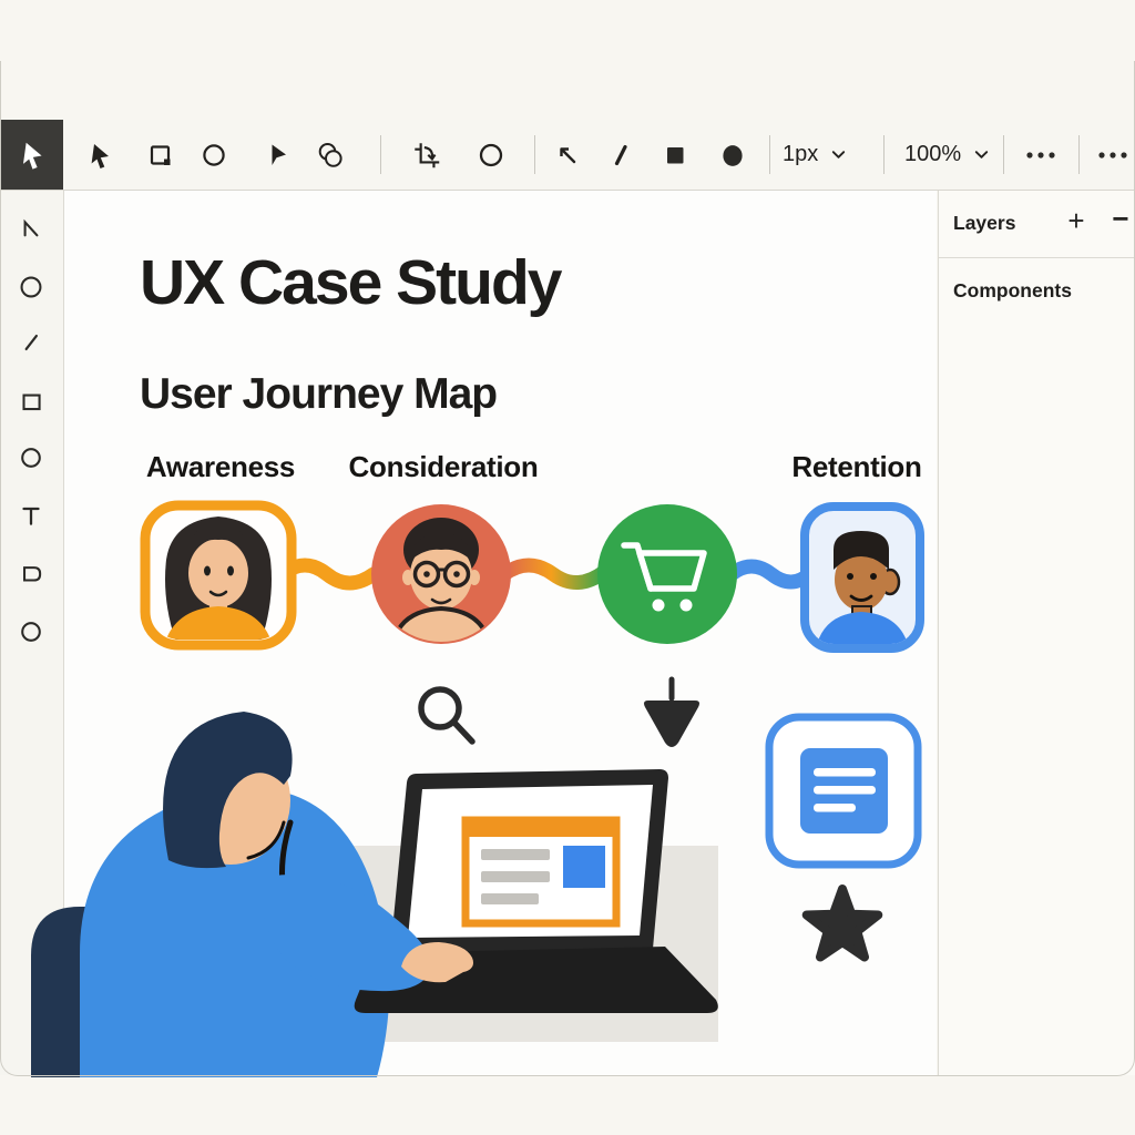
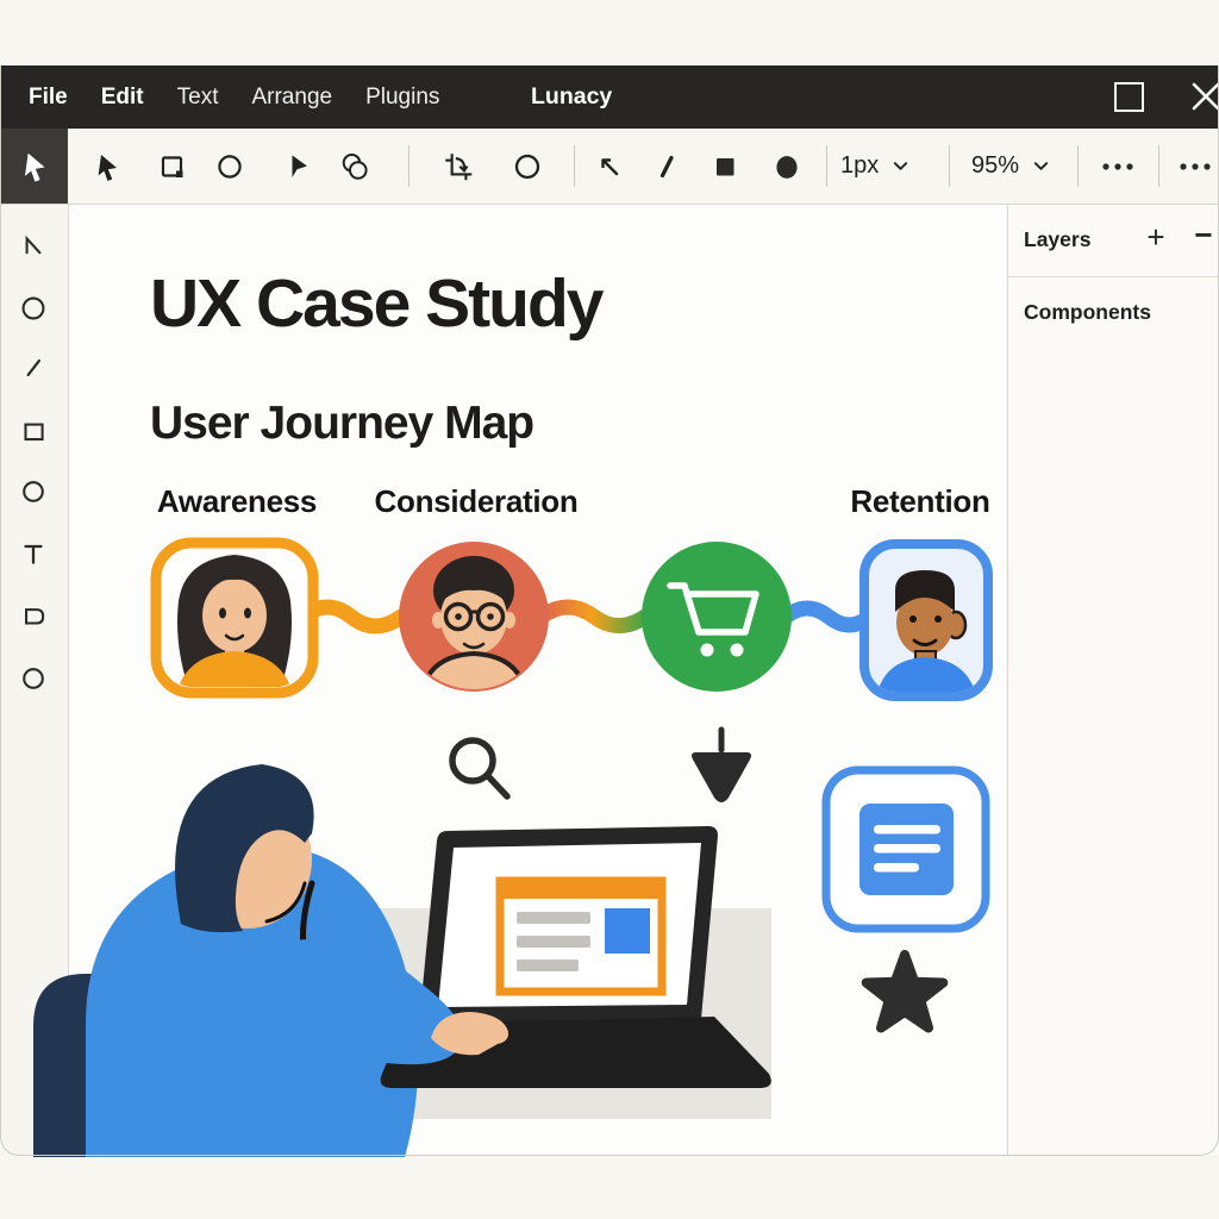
+ File
+ Edit
+ Text
+ Arrange
+ Plugins
+ Lunacy
  1px
- 100%
+ 95%
  UX Case Study
  User Journey Map
  Awareness
  Consideration
  Retention
  Layers
  +
  −
  Components
